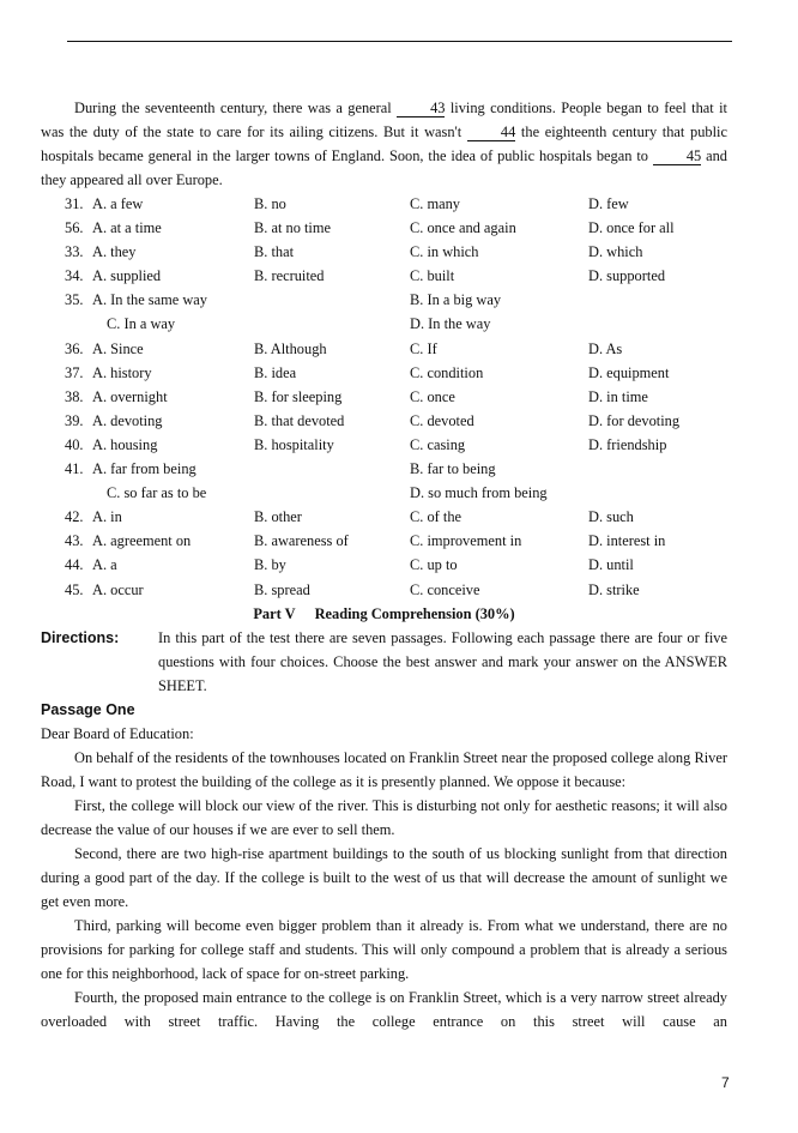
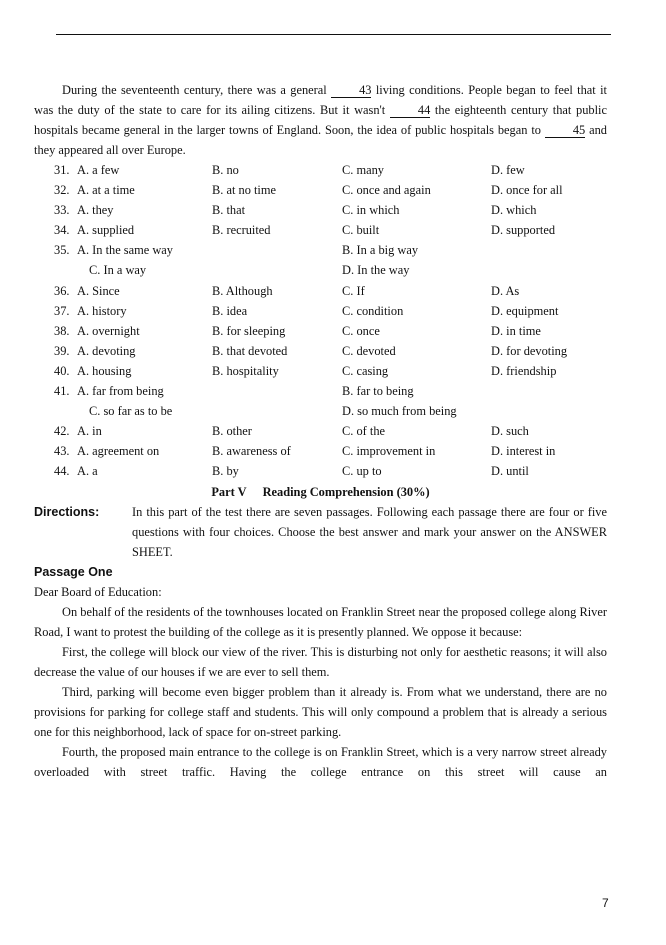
  During the seventeenth century, there was a general 43 living conditions. People began to feel that it was the duty of the state to care for its ailing citizens. But it wasn't 44 the eighteenth century that public hospitals became general in the larger towns of England. Soon, the idea of public hospitals began to 45 and they appeared all over Europe.
  31.
  A. a few
  B. no
  C. many
  D. few
- 56.
+ 32.
  A. at a time
  B. at no time
  C. once and again
  D. once for all
  33.
  A. they
  B. that
  C. in which
  D. which
  34.
  A. supplied
  B. recruited
  C. built
  D. supported
  35.
  A. In the same way
  B. In a big way
  C. In a way
  D. In the way
  36.
  A. Since
  B. Although
  C. If
  D. As
  37.
  A. history
  B. idea
  C. condition
  D. equipment
  38.
  A. overnight
  B. for sleeping
  C. once
  D. in time
  39.
  A. devoting
  B. that devoted
  C. devoted
  D. for devoting
  40.
  A. housing
  B. hospitality
  C. casing
  D. friendship
  41.
  A. far from being
  B. far to being
  C. so far as to be
  D. so much from being
  42.
  A. in
  B. other
  C. of the
  D. such
  43.
  A. agreement on
  B. awareness of
  C. improvement in
  D. interest in
  44.
  A. a
  B. by
  C. up to
  D. until
- 45.
- A. occur
- B. spread
- C. conceive
- D. strike
  Part V Reading Comprehension (30%)
  Directions:
  In this part of the test there are seven passages. Following each passage there are four or five questions with four choices. Choose the best answer and mark your answer on the ANSWER SHEET.
  Passage One
  Dear Board of Education:
  On behalf of the residents of the townhouses located on Franklin Street near the proposed college along River Road, I want to protest the building of the college as it is presently planned. We oppose it because:
  First, the college will block our view of the river. This is disturbing not only for aesthetic reasons; it will also decrease the value of our houses if we are ever to sell them.
- Second, there are two high-rise apartment buildings to the south of us blocking sunlight from that direction during a good part of the day. If the college is built to the west of us that will decrease the amount of sunlight we get even more.
  Third, parking will become even bigger problem than it already is. From what we understand, there are no provisions for parking for college staff and students. This will only compound a problem that is already a serious one for this neighborhood, lack of space for on-street parking.
  Fourth, the proposed main entrance to the college is on Franklin Street, which is a very narrow street already overloaded with street traffic. Having the college entrance on this street will cause an
  7
